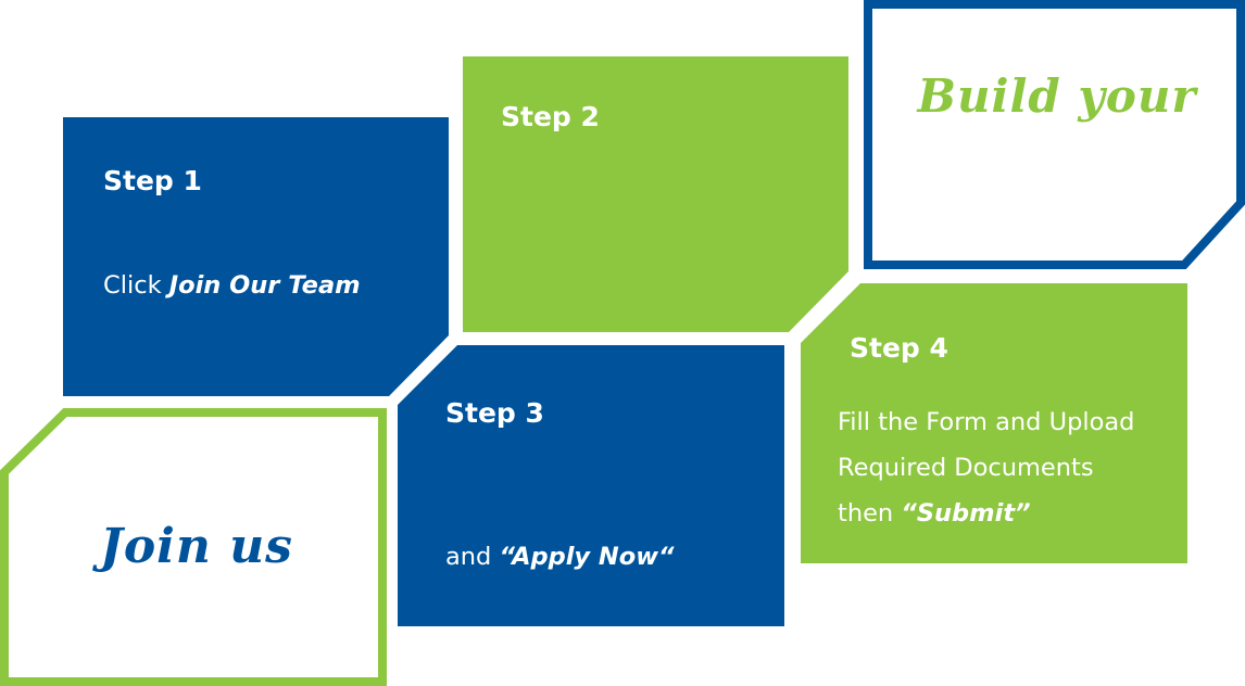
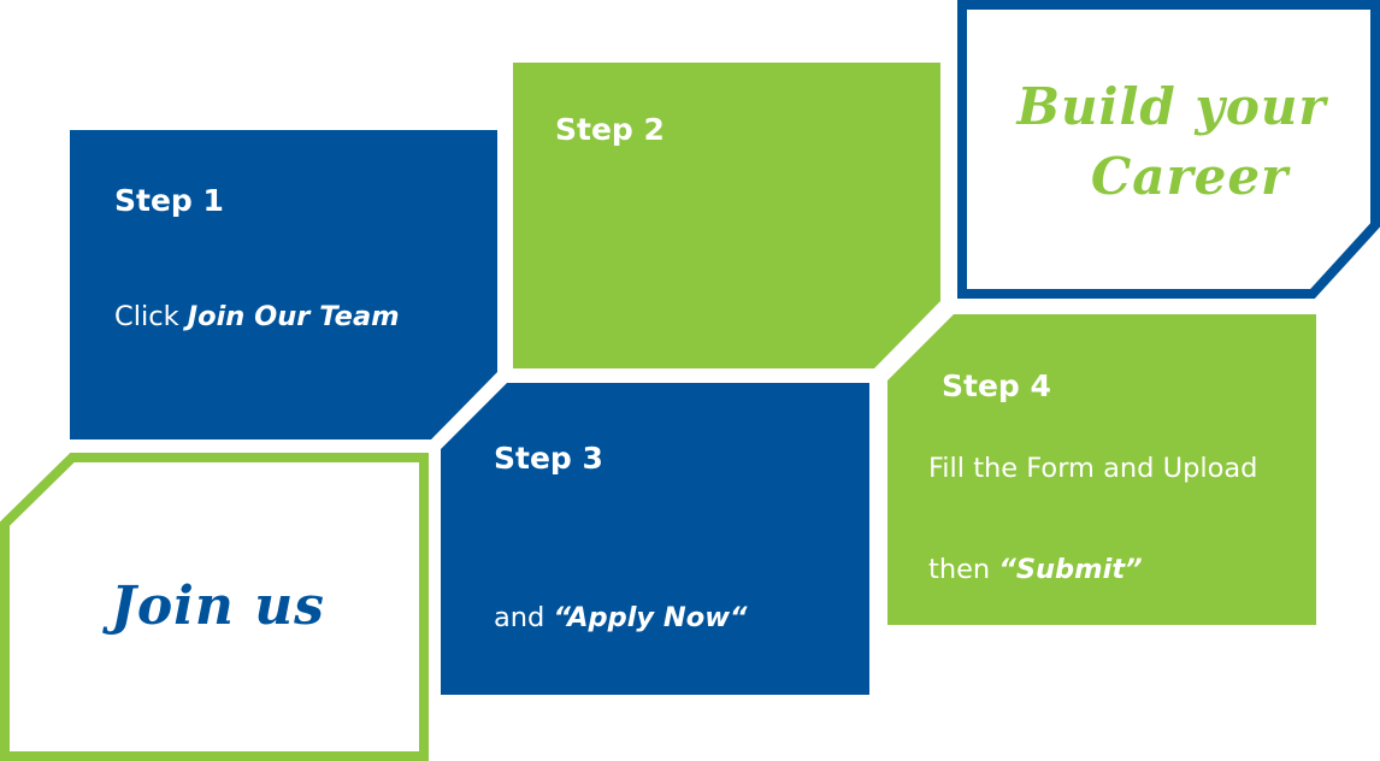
  Build your
+ Career
  Join us
  Step 1
  Click Join Our Team
  Step 2
  Step 3
  and “Apply Now“
  Step 4
  Fill the Form and Upload
- Required Documents
  then “Submit”
